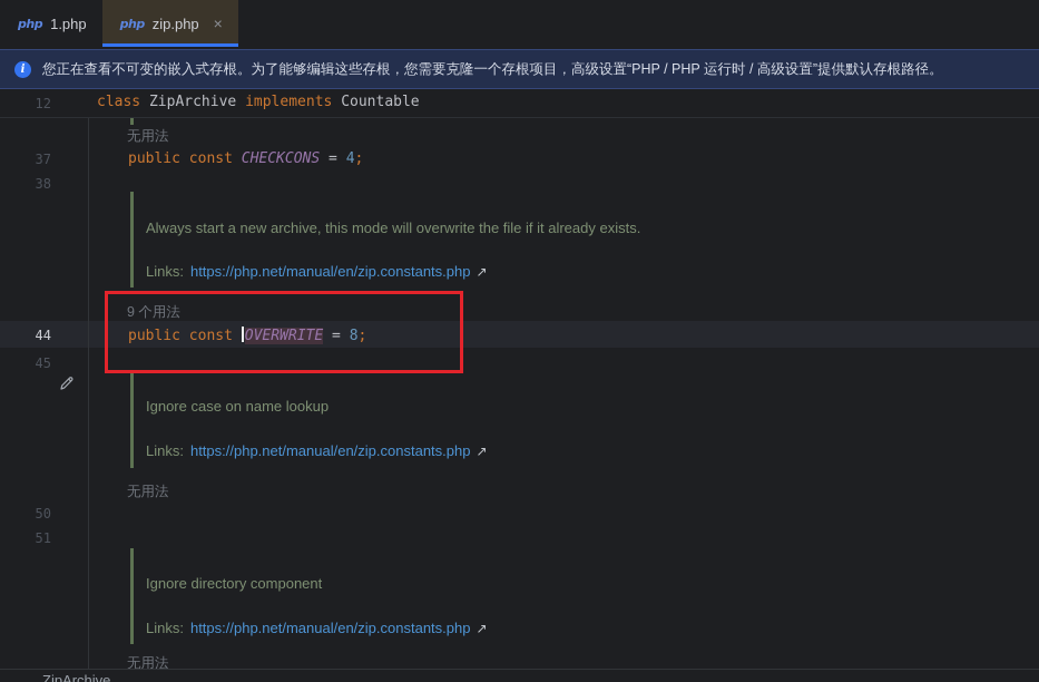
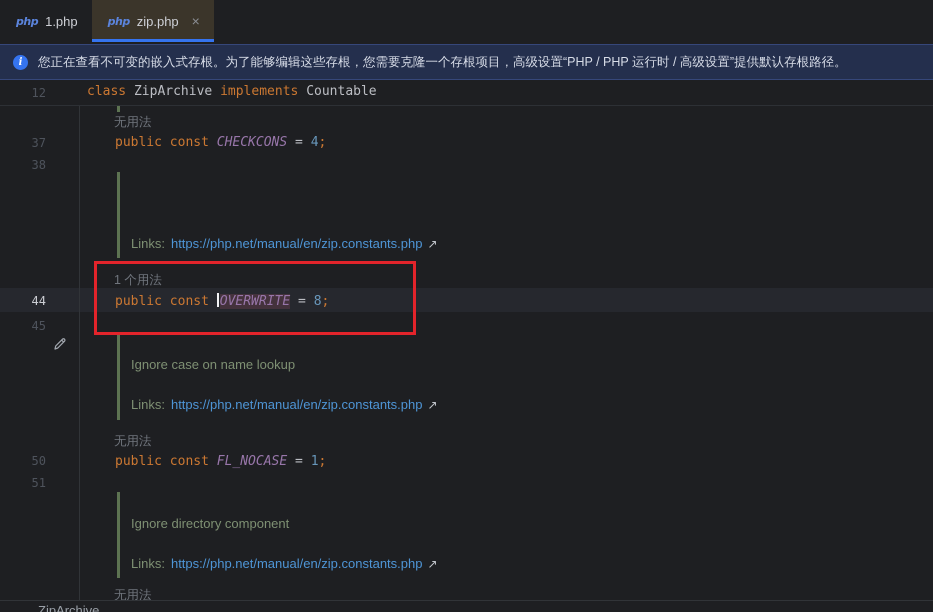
  php
  1.php
  php
  zip.php
  ×
  i
  您正在查看不可变的嵌入式存根。为了能够编辑这些存根，您需要克隆一个存根项目，高级设置“PHP / PHP 运行时 / 高级设置”提供默认存根路径。
  12
  class ZipArchive implements Countable
  37
  38
  44
  45
  50
  51
  无用法
  public const CHECKCONS = 4;
- Always start a new archive, this mode will overwrite the file if it already exists.
  Links: https://php.net/manual/en/zip.constants.php ↗
- 9 个用法
+ 1 个用法
  public const OVERWRITE = 8;
  Ignore case on name lookup
  Links: https://php.net/manual/en/zip.constants.php ↗
  无用法
+ public const FL_NOCASE = 1;
  Ignore directory component
  Links: https://php.net/manual/en/zip.constants.php ↗
  无用法
  ZipArchive
